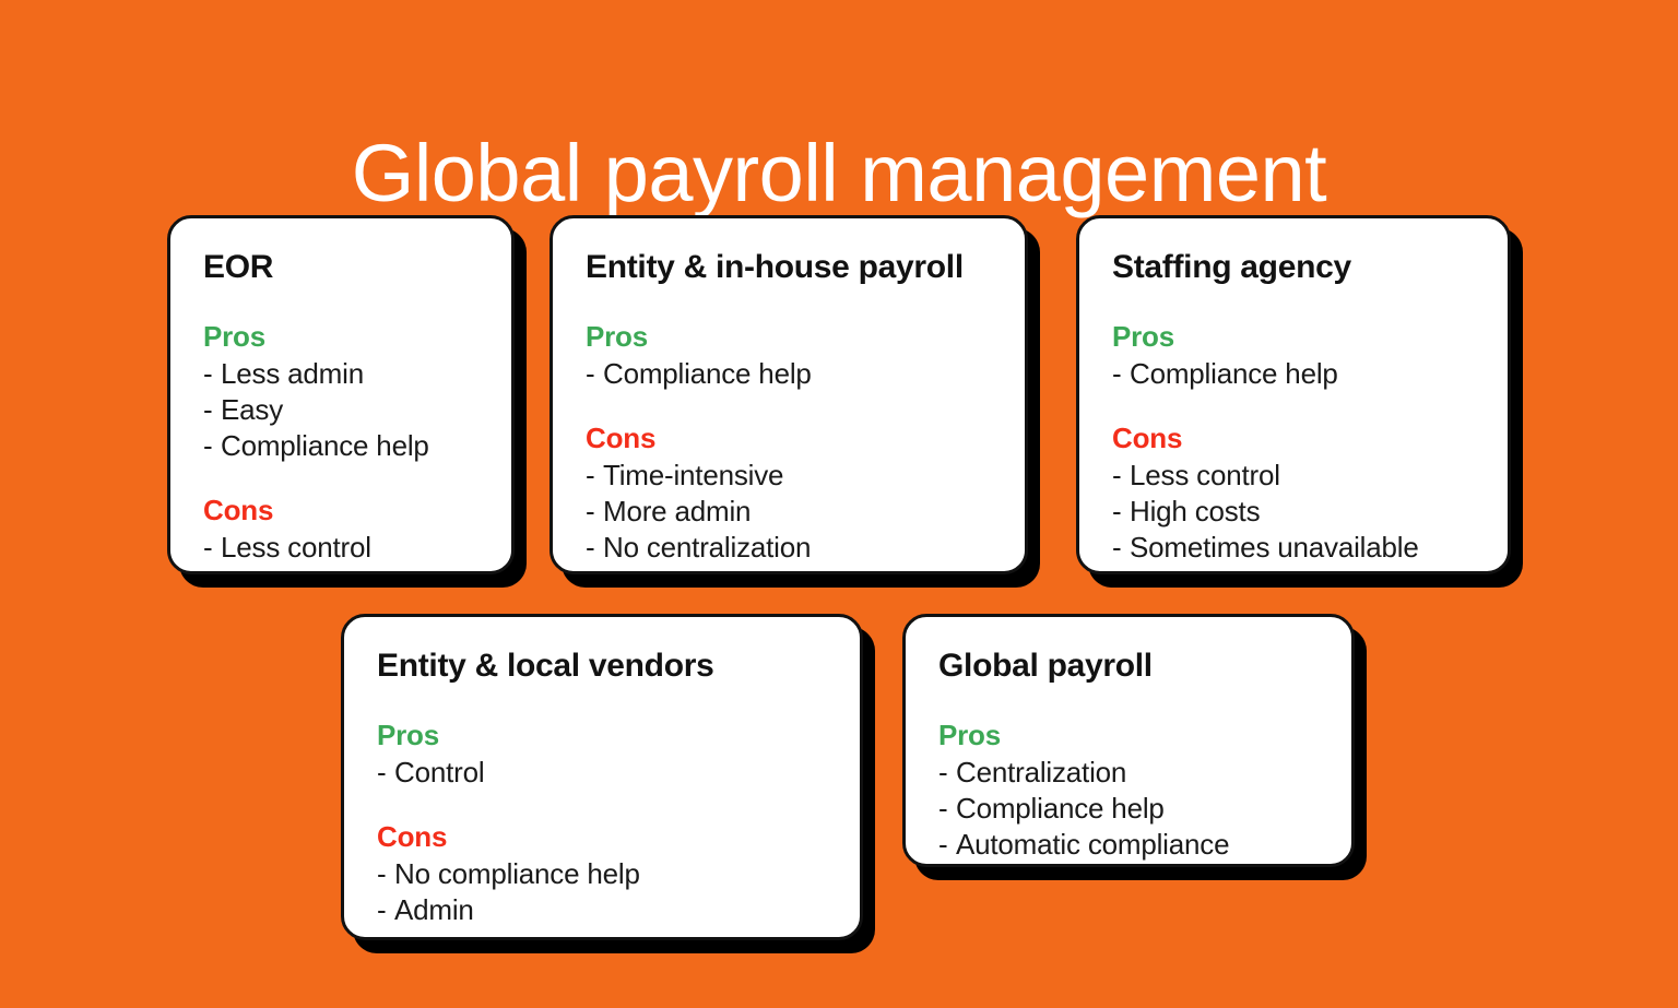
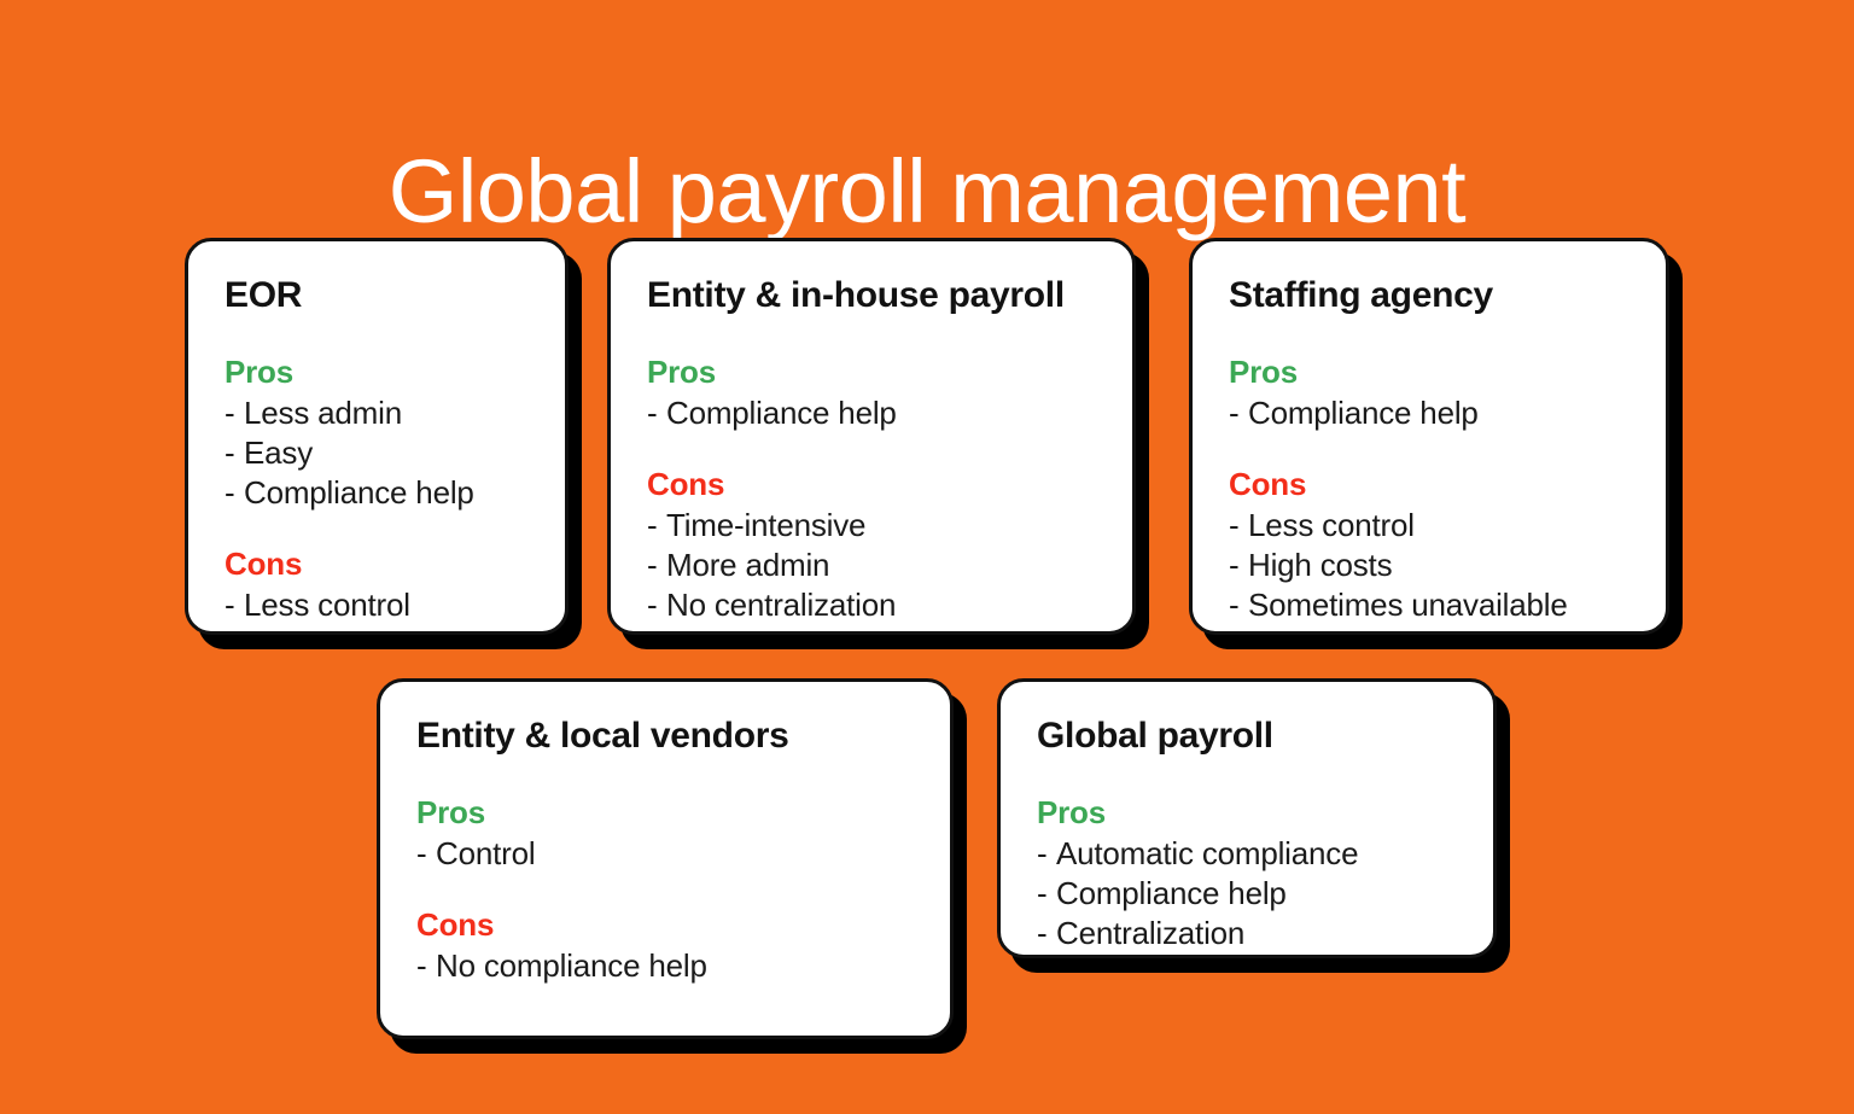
  Global payroll management
  EOR
  Pros
  - Less admin
  - Easy
  - Compliance help
  Cons
  - Less control
  Entity & in-house payroll
  Pros
  - Compliance help
  Cons
  - Time-intensive
  - More admin
  - No centralization
  Staffing agency
  Pros
  - Compliance help
  Cons
  - Less control
  - High costs
  - Sometimes unavailable
  Entity & local vendors
  Pros
  - Control
  Cons
  - No compliance help
- - Admin
  Global payroll
  Pros
- - Centralization
+ - Automatic compliance
  - Compliance help
- - Automatic compliance
+ - Centralization
